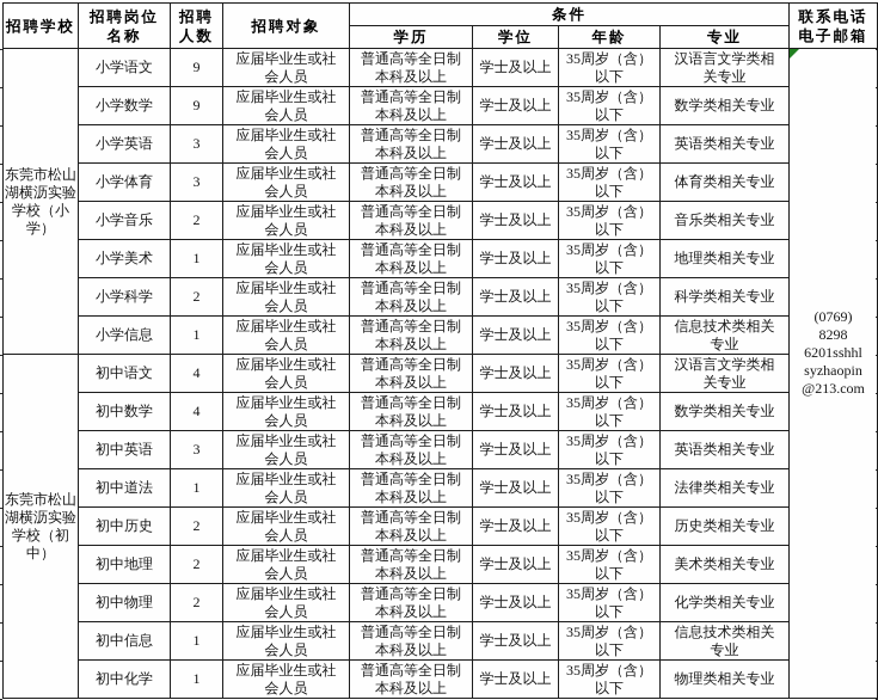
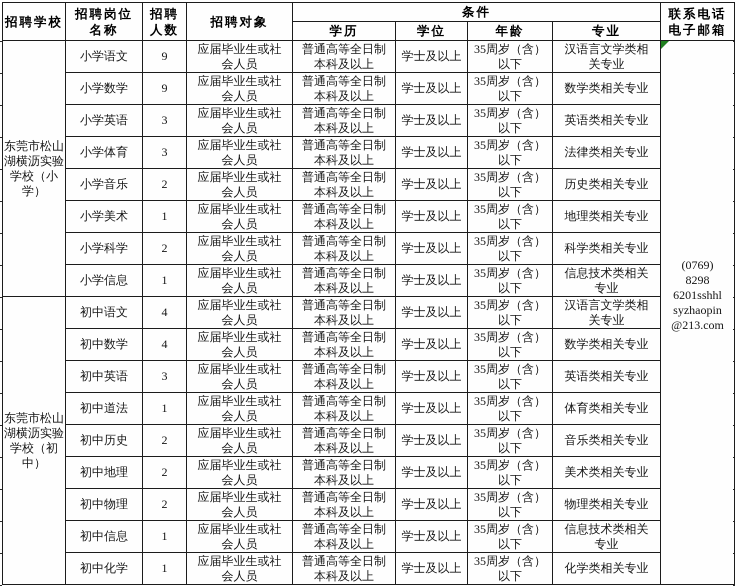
  招聘学校	招聘岗位 名称	招聘 人数	招聘对象	条件	联系电话 电子邮箱
  学历	学位	年龄	专业
  东莞市松山 湖横沥实验 学校（小 学）	小学语文	9	应届毕业生或社 会人员	普通高等全日制 本科及以上	学士及以上	35周岁（含） 以下	汉语言文学类相 关专业	(0769) 8298 6201sshhl syzhaopin @213.com
  小学数学	9	应届毕业生或社 会人员	普通高等全日制 本科及以上	学士及以上	35周岁（含） 以下	数学类相关专业
  小学英语	3	应届毕业生或社 会人员	普通高等全日制 本科及以上	学士及以上	35周岁（含） 以下	英语类相关专业
- 小学体育	3	应届毕业生或社 会人员	普通高等全日制 本科及以上	学士及以上	35周岁（含） 以下	体育类相关专业
+ 小学体育	3	应届毕业生或社 会人员	普通高等全日制 本科及以上	学士及以上	35周岁（含） 以下	法律类相关专业
- 小学音乐	2	应届毕业生或社 会人员	普通高等全日制 本科及以上	学士及以上	35周岁（含） 以下	音乐类相关专业
+ 小学音乐	2	应届毕业生或社 会人员	普通高等全日制 本科及以上	学士及以上	35周岁（含） 以下	历史类相关专业
  小学美术	1	应届毕业生或社 会人员	普通高等全日制 本科及以上	学士及以上	35周岁（含） 以下	地理类相关专业
  小学科学	2	应届毕业生或社 会人员	普通高等全日制 本科及以上	学士及以上	35周岁（含） 以下	科学类相关专业
  小学信息	1	应届毕业生或社 会人员	普通高等全日制 本科及以上	学士及以上	35周岁（含） 以下	信息技术类相关 专业
  东莞市松山 湖横沥实验 学校（初 中）	初中语文	4	应届毕业生或社 会人员	普通高等全日制 本科及以上	学士及以上	35周岁（含） 以下	汉语言文学类相 关专业
  初中数学	4	应届毕业生或社 会人员	普通高等全日制 本科及以上	学士及以上	35周岁（含） 以下	数学类相关专业
  初中英语	3	应届毕业生或社 会人员	普通高等全日制 本科及以上	学士及以上	35周岁（含） 以下	英语类相关专业
- 初中道法	1	应届毕业生或社 会人员	普通高等全日制 本科及以上	学士及以上	35周岁（含） 以下	法律类相关专业
+ 初中道法	1	应届毕业生或社 会人员	普通高等全日制 本科及以上	学士及以上	35周岁（含） 以下	体育类相关专业
- 初中历史	2	应届毕业生或社 会人员	普通高等全日制 本科及以上	学士及以上	35周岁（含） 以下	历史类相关专业
+ 初中历史	2	应届毕业生或社 会人员	普通高等全日制 本科及以上	学士及以上	35周岁（含） 以下	音乐类相关专业
  初中地理	2	应届毕业生或社 会人员	普通高等全日制 本科及以上	学士及以上	35周岁（含） 以下	美术类相关专业
- 初中物理	2	应届毕业生或社 会人员	普通高等全日制 本科及以上	学士及以上	35周岁（含） 以下	化学类相关专业
+ 初中物理	2	应届毕业生或社 会人员	普通高等全日制 本科及以上	学士及以上	35周岁（含） 以下	物理类相关专业
  初中信息	1	应届毕业生或社 会人员	普通高等全日制 本科及以上	学士及以上	35周岁（含） 以下	信息技术类相关 专业
- 初中化学	1	应届毕业生或社 会人员	普通高等全日制 本科及以上	学士及以上	35周岁（含） 以下	物理类相关专业
+ 初中化学	1	应届毕业生或社 会人员	普通高等全日制 本科及以上	学士及以上	35周岁（含） 以下	化学类相关专业
